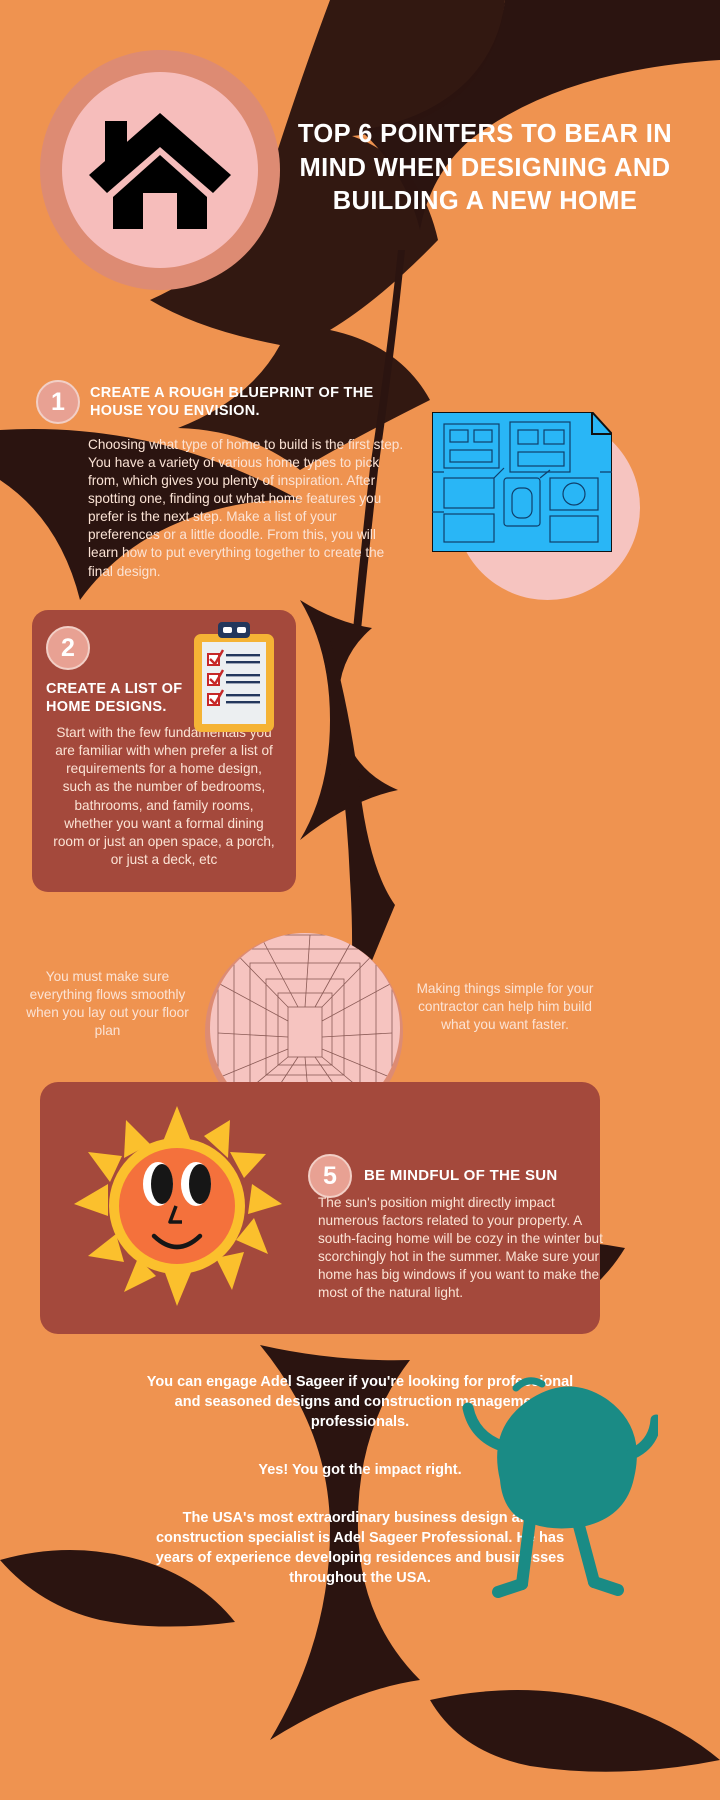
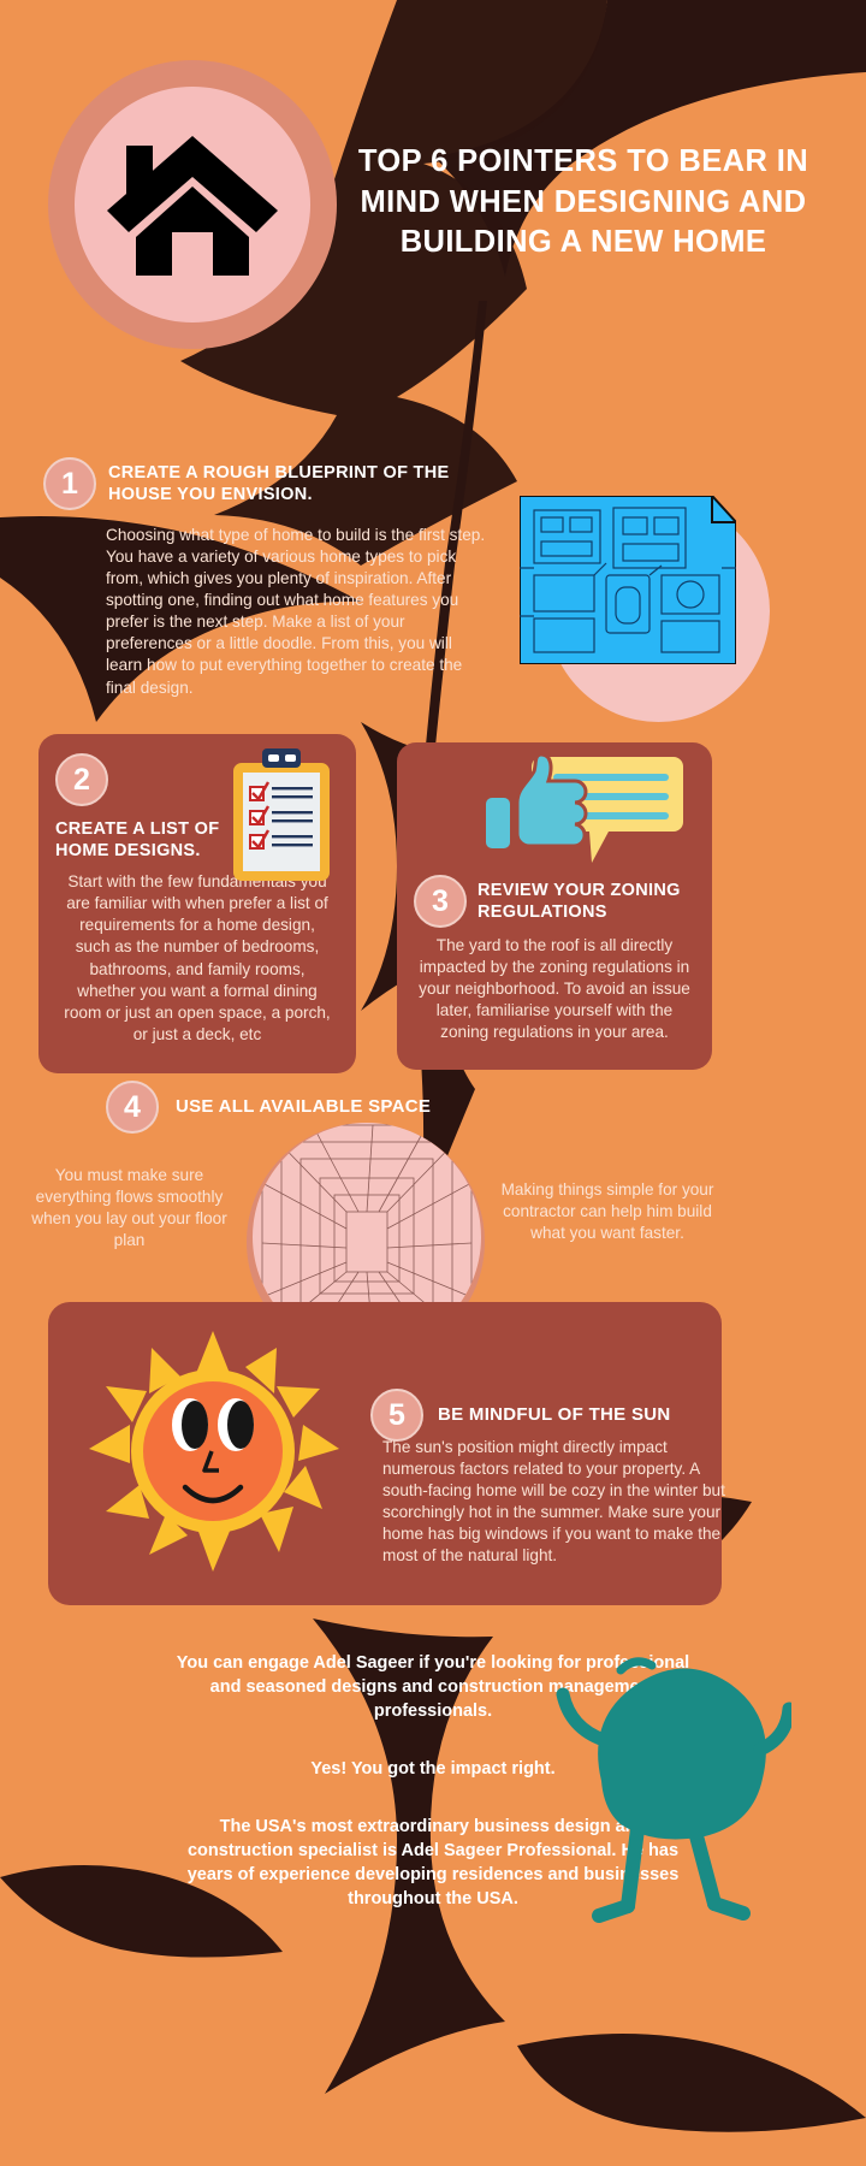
  TOP 6 POINTERS TO BEAR IN MIND WHEN DESIGNING AND BUILDING A NEW HOME
  1
  CREATE A ROUGH BLUEPRINT OF THE HOUSE YOU ENVISION.
  Choosing what type of home to build is the first step. You have a variety of various home types to pick from, which gives you plenty of inspiration. After spotting one, finding out what home features you prefer is the next step. Make a list of your preferences or a little doodle. From this, you will learn how to put everything together to create the final design.
  2
  CREATE A LIST OF HOME DESIGNS.
  Start with the few fundamentals you are familiar with when prefer a list of requirements for a home design, such as the number of bedrooms, bathrooms, and family rooms, whether you want a formal dining room or just an open space, a porch, or just a deck, etc
+ 3
+ REVIEW YOUR ZONING REGULATIONS
+ The yard to the roof is all directly impacted by the zoning regulations in your neighborhood. To avoid an issue later, familiarise yourself with the zoning regulations in your area.
+ 4
+ USE ALL AVAILABLE SPACE
  You must make sure everything flows smoothly when you lay out your floor plan
  Making things simple for your contractor can help him build what you want faster.
  5
  BE MINDFUL OF THE SUN
  The sun's position might directly impact numerous factors related to your property. A south-facing home will be cozy in the winter but scorchingly hot in the summer. Make sure your home has big windows if you want to make the most of the natural light.
  You can engage Adel Sageer if you're looking for profonal and seasoned designs and construction managem professionals.
  Yes! You got the impact right.
  The USA's most extraordinary business design a construction specialist is Adel Sageer Professional. H has years of experience developing residences and busisses throughout the USA.
